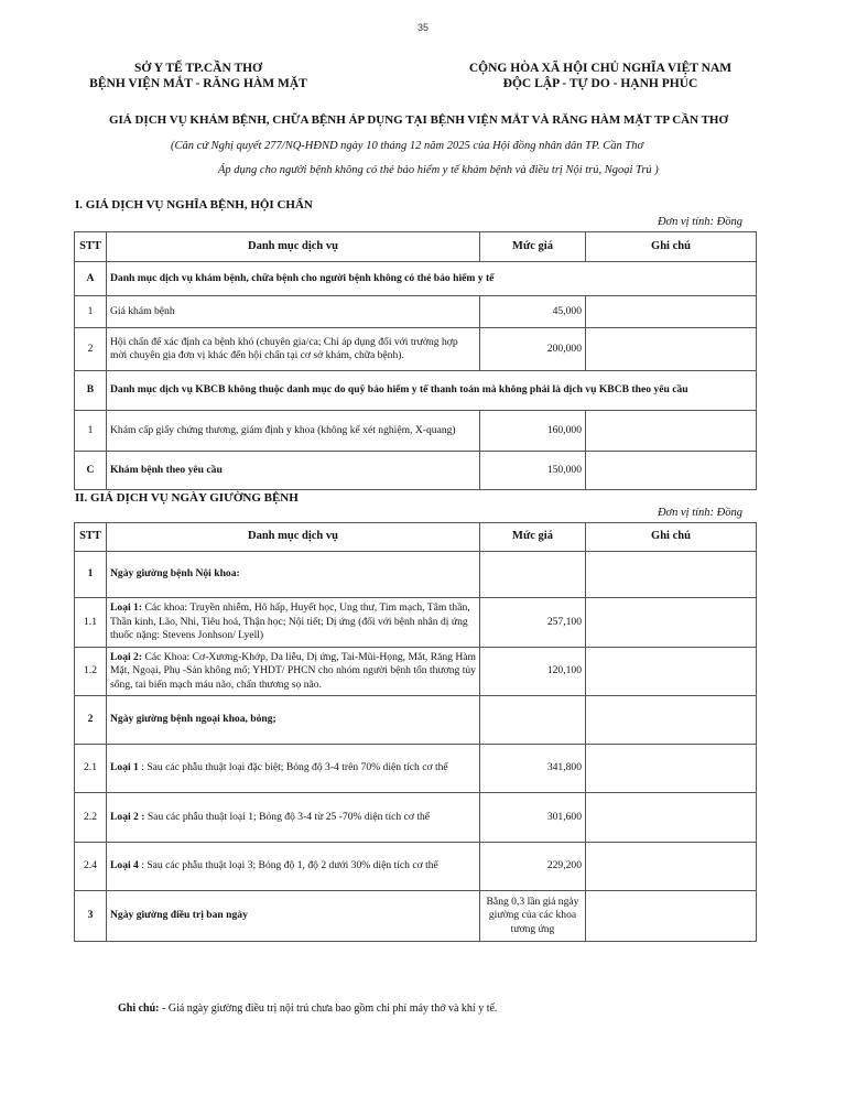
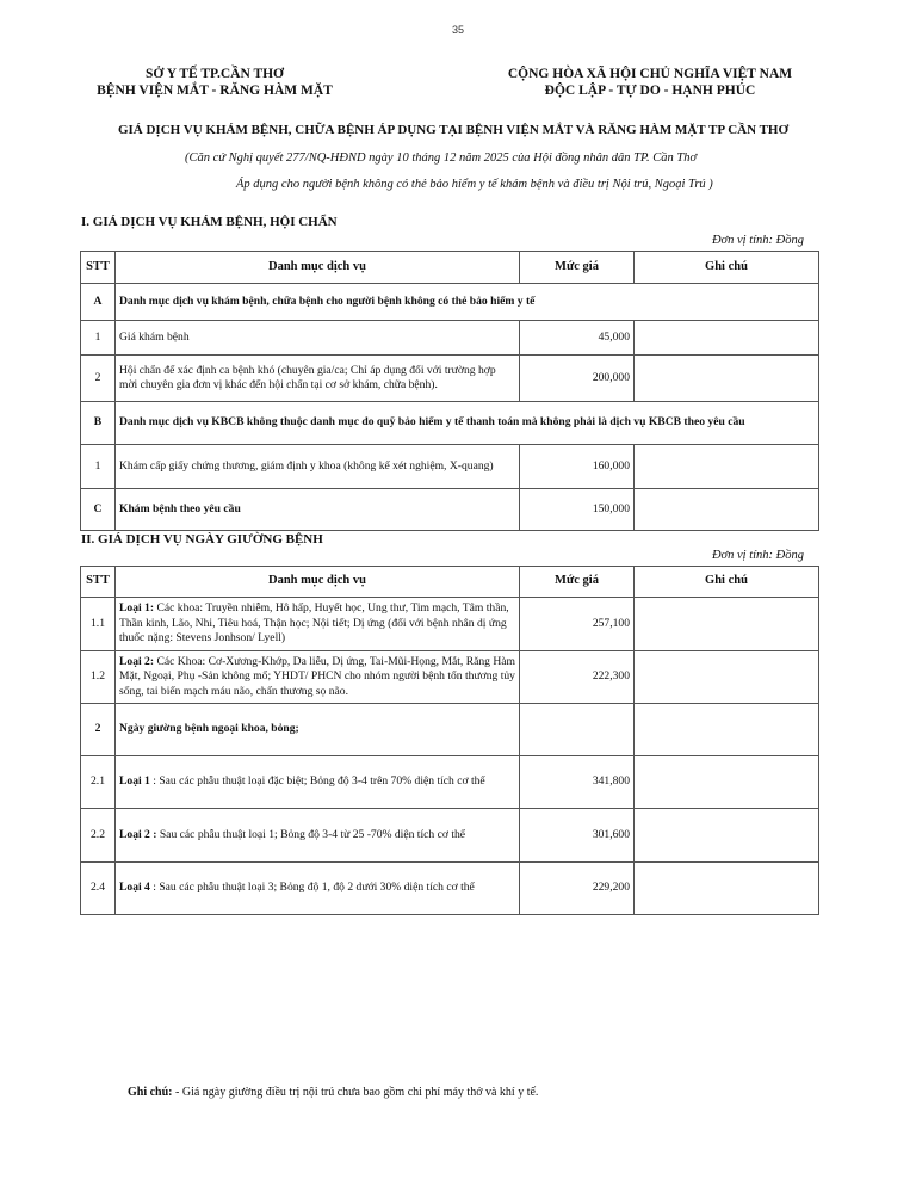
  35
  SỞ Y TẾ TP.CẦN THƠ
  BỆNH VIỆN MẮT - RĂNG HÀM MẶT
  CỘNG HÒA XÃ HỘI CHỦ NGHĨA VIỆT NAM
  ĐỘC LẬP - TỰ DO - HẠNH PHÚC
  GIÁ DỊCH VỤ KHÁM BỆNH, CHỮA BỆNH ÁP DỤNG TẠI BỆNH VIỆN MẮT VÀ RĂNG HÀM MẶT TP CẦN THƠ
  (Căn cứ Nghị quyết 277/NQ-HĐND ngày 10 tháng 12 năm 2025 của Hội đồng nhân dân TP. Cần Thơ
  Áp dụng cho người bệnh không có thẻ bảo hiểm y tế khám bệnh và điều trị Nội trú, Ngoại Trú )
- I. GIÁ DỊCH VỤ NGHĨA BỆNH, HỘI CHẨN
+ I. GIÁ DỊCH VỤ KHÁM BỆNH, HỘI CHẨN
  Đơn vị tính: Đồng
  STT	Danh mục dịch vụ	Mức giá	Ghi chú
  A	Danh mục dịch vụ khám bệnh, chữa bệnh cho người bệnh không có thẻ bảo hiểm y tế
  1	Giá khám bệnh	45,000
  2	Hội chẩn để xác định ca bệnh khó (chuyên gia/ca; Chỉ áp dụng đối với trường hợp mời chuyên gia đơn vị khác đến hội chẩn tại cơ sở khám, chữa bệnh).	200,000
  B	Danh mục dịch vụ KBCB không thuộc danh mục do quỹ bảo hiểm y tế thanh toán mà không phải là dịch vụ KBCB theo yêu cầu
  1	Khám cấp giấy chứng thương, giám định y khoa (không kể xét nghiệm, X-quang)	160,000
  C	Khám bệnh theo yêu cầu	150,000
  II. GIÁ DỊCH VỤ NGÀY GIƯỜNG BỆNH
  Đơn vị tính: Đồng
  STT	Danh mục dịch vụ	Mức giá	Ghi chú
- 1	Ngày giường bệnh Nội khoa:
  1.1	Loại 1: Các khoa: Truyền nhiễm, Hô hấp, Huyết học, Ung thư, Tim mạch, Tâm thần, Thần kinh, Lão, Nhi, Tiêu hoá, Thận học; Nội tiết; Dị ứng (đối với bệnh nhân dị ứng thuốc nặng: Stevens Jonhson/ Lyell)	257,100
- 1.2	Loại 2: Các Khoa: Cơ-Xương-Khớp, Da liễu, Dị ứng, Tai-Mũi-Họng, Mắt, Răng Hàm Mặt, Ngoại, Phụ -Sản không mổ; YHDT/ PHCN cho nhóm người bệnh tổn thương tủy sống, tai biến mạch máu não, chấn thương sọ não.	120,100
+ 1.2	Loại 2: Các Khoa: Cơ-Xương-Khớp, Da liễu, Dị ứng, Tai-Mũi-Họng, Mắt, Răng Hàm Mặt, Ngoại, Phụ -Sản không mổ; YHDT/ PHCN cho nhóm người bệnh tổn thương tủy sống, tai biến mạch máu não, chấn thương sọ não.	222,300
  2	Ngày giường bệnh ngoại khoa, bỏng;
  2.1	Loại 1 : Sau các phẫu thuật loại đặc biệt; Bỏng độ 3-4 trên 70% diện tích cơ thể	341,800
  2.2	Loại 2 : Sau các phẫu thuật loại 1; Bỏng độ 3-4 từ 25 -70% diện tích cơ thể	301,600
  2.4	Loại 4 : Sau các phẫu thuật loại 3; Bỏng độ 1, độ 2 dưới 30% diện tích cơ thể	229,200
- 3	Ngày giường điều trị ban ngày	Bằng 0,3 lần giá ngày giường của các khoa tương ứng
  Ghi chú: - Giá ngày giường điều trị nội trú chưa bao gồm chi phí máy thở và khí y tế.
